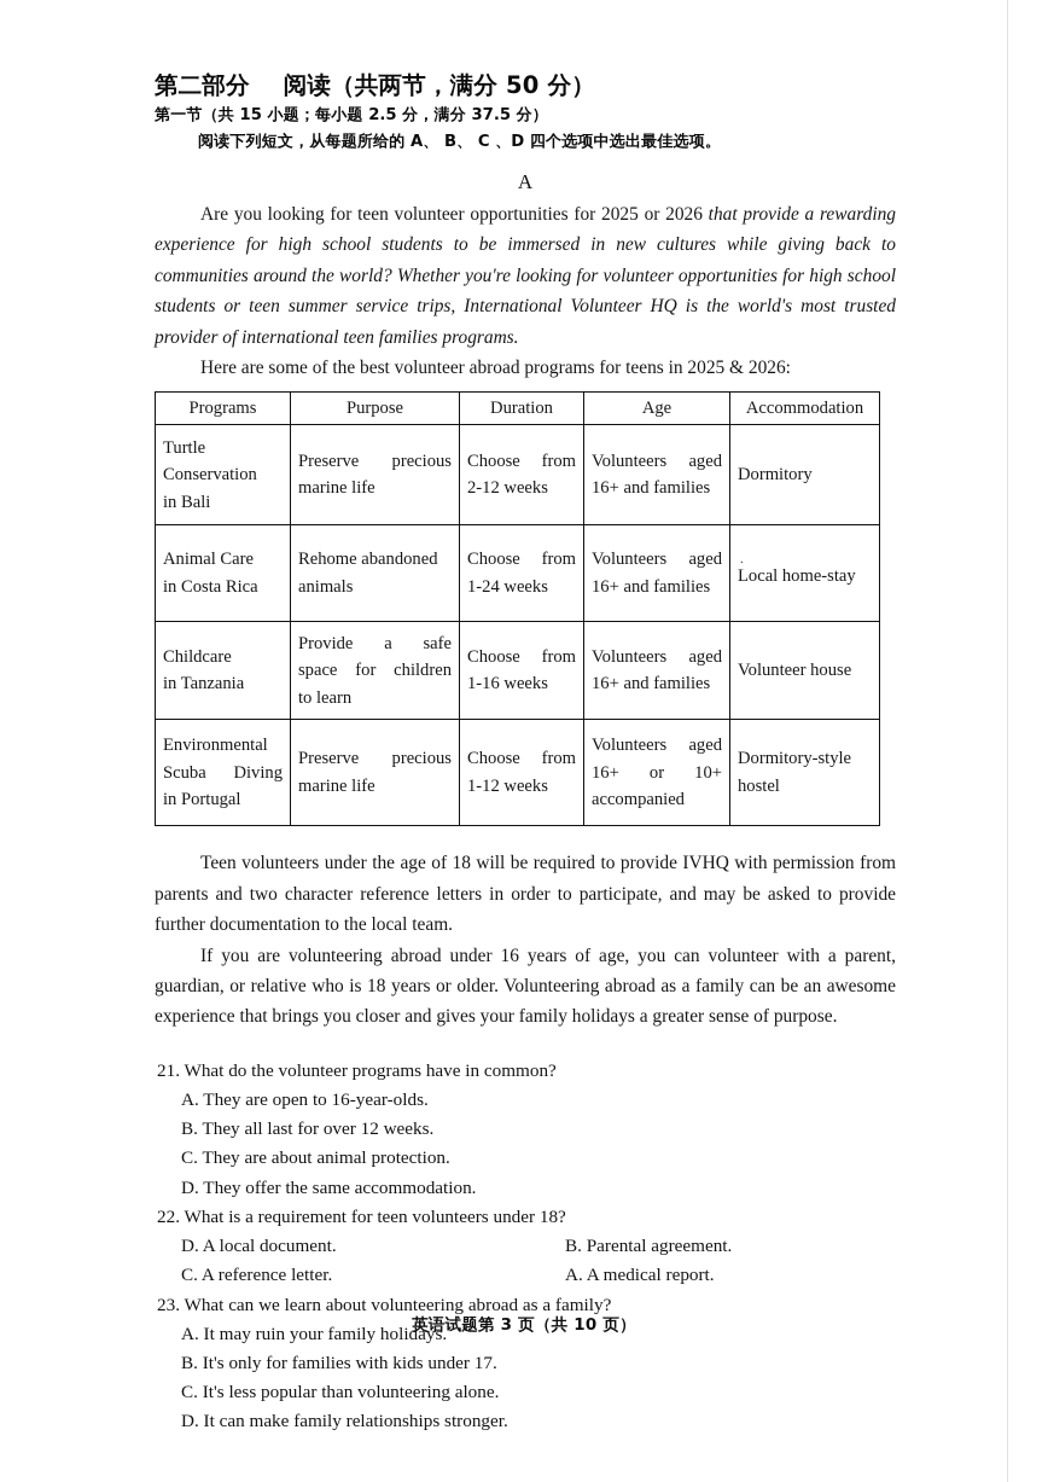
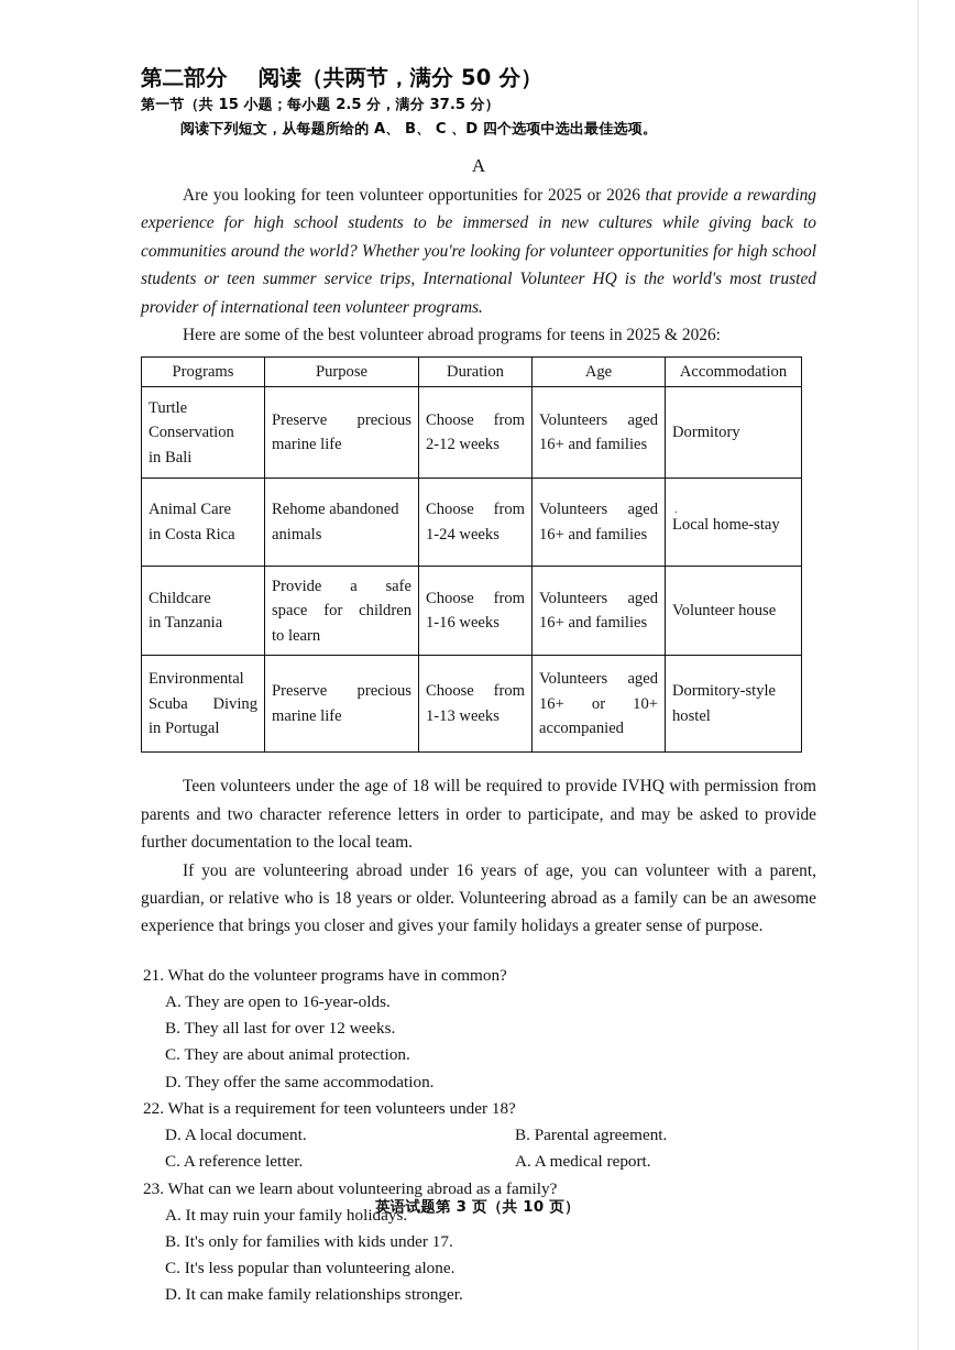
  第二部分 阅读（共两节，满分 50 分）
  第一节（共 15 小题；每小题 2.5 分，满分 37.5 分）
  阅读下列短文，从每题所给的 A、 B、 C 、D 四个选项中选出最佳选项。
  A
- Are you looking for teen volunteer opportunities for 2025 or 2026 that provide a rewarding experience for high school students to be immersed in new cultures while giving back to communities around the world? Whether you're looking for volunteer opportunities for high school students or teen summer service trips, International Volunteer HQ is the world's most trusted provider of international teen families programs.
+ Are you looking for teen volunteer opportunities for 2025 or 2026 that provide a rewarding experience for high school students to be immersed in new cultures while giving back to communities around the world? Whether you're looking for volunteer opportunities for high school students or teen summer service trips, International Volunteer HQ is the world's most trusted provider of international teen volunteer programs.
  Here are some of the best volunteer abroad programs for teens in 2025 & 2026:
  Programs	Purpose	Duration	Age	Accommodation
  Turtle Conservation in Bali	Preserve precious marine life	Choose from 2-12 weeks	Volunteers aged 16+ and families	Dormitory
  Animal Care in Costa Rica	Rehome abandoned animals	Choose from 1-24 weeks	Volunteers aged 16+ and families	. Local home-stay
  Childcare in Tanzania	Provide a safe space for children to learn	Choose from 1-16 weeks	Volunteers aged 16+ and families	Volunteer house
- Environmental Scuba Diving in Portugal	Preserve precious marine life	Choose from 1-12 weeks	Volunteers aged 16+ or 10+ accompanied	Dormitory-style hostel
+ Environmental Scuba Diving in Portugal	Preserve precious marine life	Choose from 1-13 weeks	Volunteers aged 16+ or 10+ accompanied	Dormitory-style hostel
  Teen volunteers under the age of 18 will be required to provide IVHQ with permission from parents and two character reference letters in order to participate, and may be asked to provide further documentation to the local team.
  If you are volunteering abroad under 16 years of age, you can volunteer with a parent, guardian, or relative who is 18 years or older. Volunteering abroad as a family can be an awesome experience that brings you closer and gives your family holidays a greater sense of purpose.
  21. What do the volunteer programs have in common?
  A. They are open to 16-year-olds.
  B. They all last for over 12 weeks.
  C. They are about animal protection.
  D. They offer the same accommodation.
  22. What is a requirement for teen volunteers under 18?
  D. A local document.
  B. Parental agreement.
  C. A reference letter.
  A. A medical report.
  23. What can we learn about volunteering abroad as a family?
  A. It may ruin your family holidays.
  B. It's only for families with kids under 17.
  C. It's less popular than volunteering alone.
  D. It can make family relationships stronger.
  英语试题第 3 页（共 10 页）
